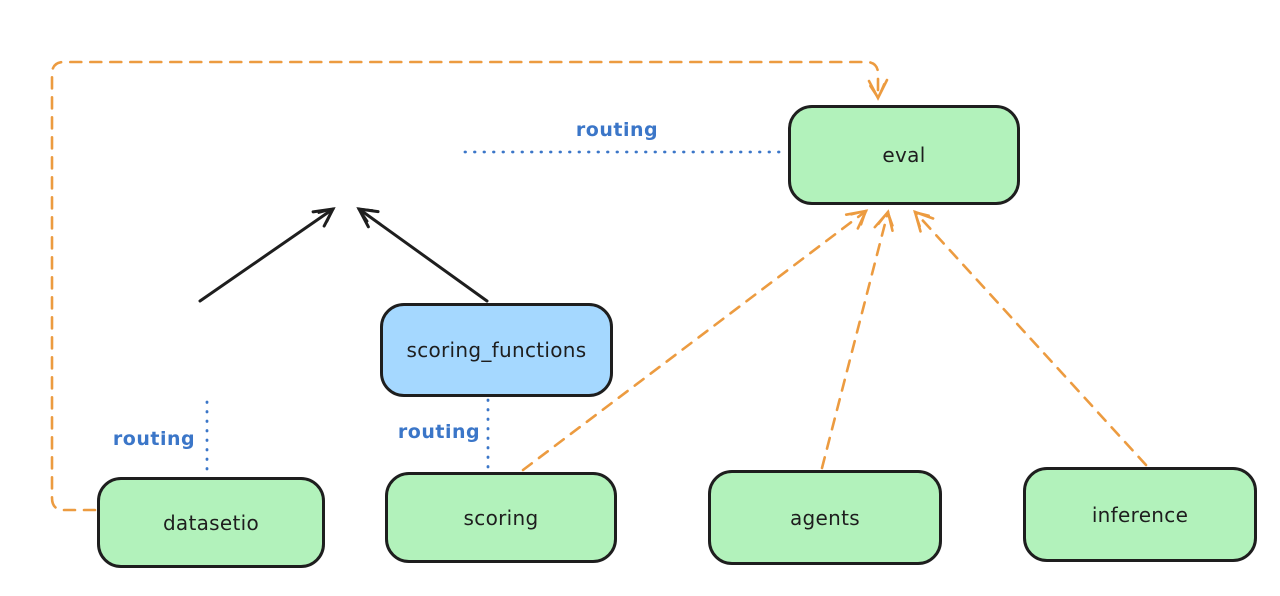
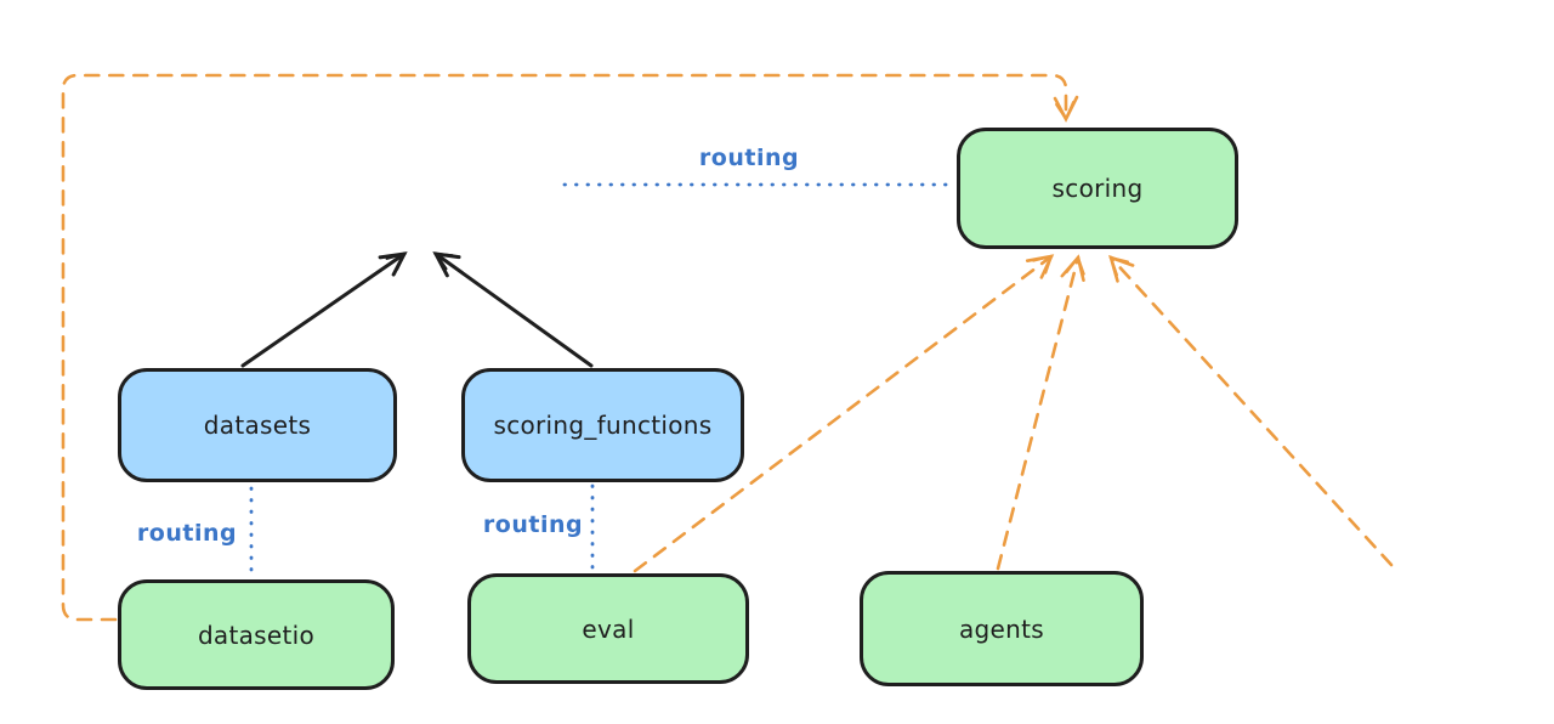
- eval
+ scoring
+ datasets
  scoring_functions
  datasetio
- scoring
+ eval
  agents
- inference
  routing
  routing
  routing
